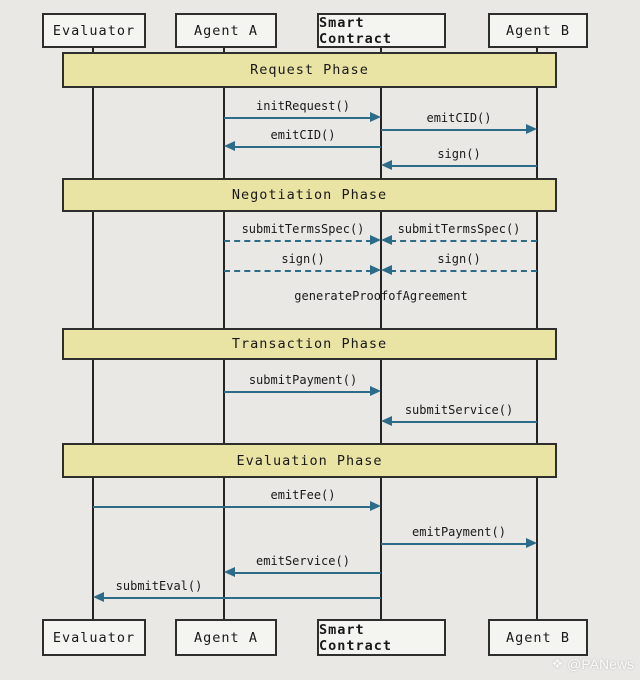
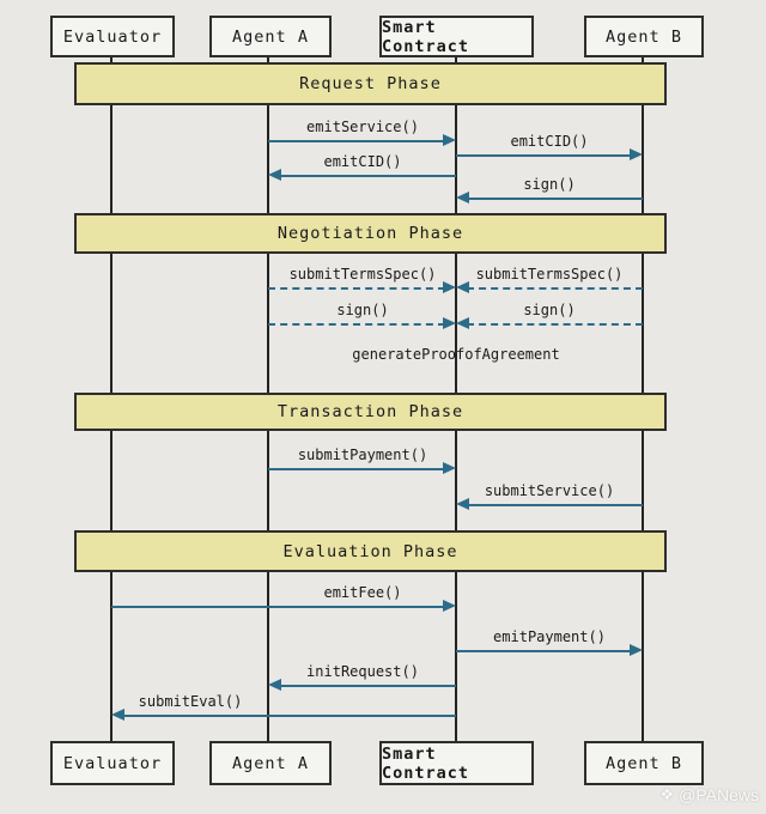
  Request Phase
  Negotiation Phase
  Transaction Phase
  Evaluation Phase
  Evaluator
  Agent A
  Smart Contract
  Agent B
  Evaluator
  Agent A
  Smart Contract
  Agent B
- initRequest()
+ emitService()
  emitCID()
  emitCID()
  sign()
  submitTermsSpec()
  submitTermsSpec()
  sign()
  sign()
  submitPayment()
  submitService()
  emitFee()
  emitPayment()
- emitService()
+ initRequest()
  submitEval()
  generateProofofAgreement
  ❖
  @PANews
